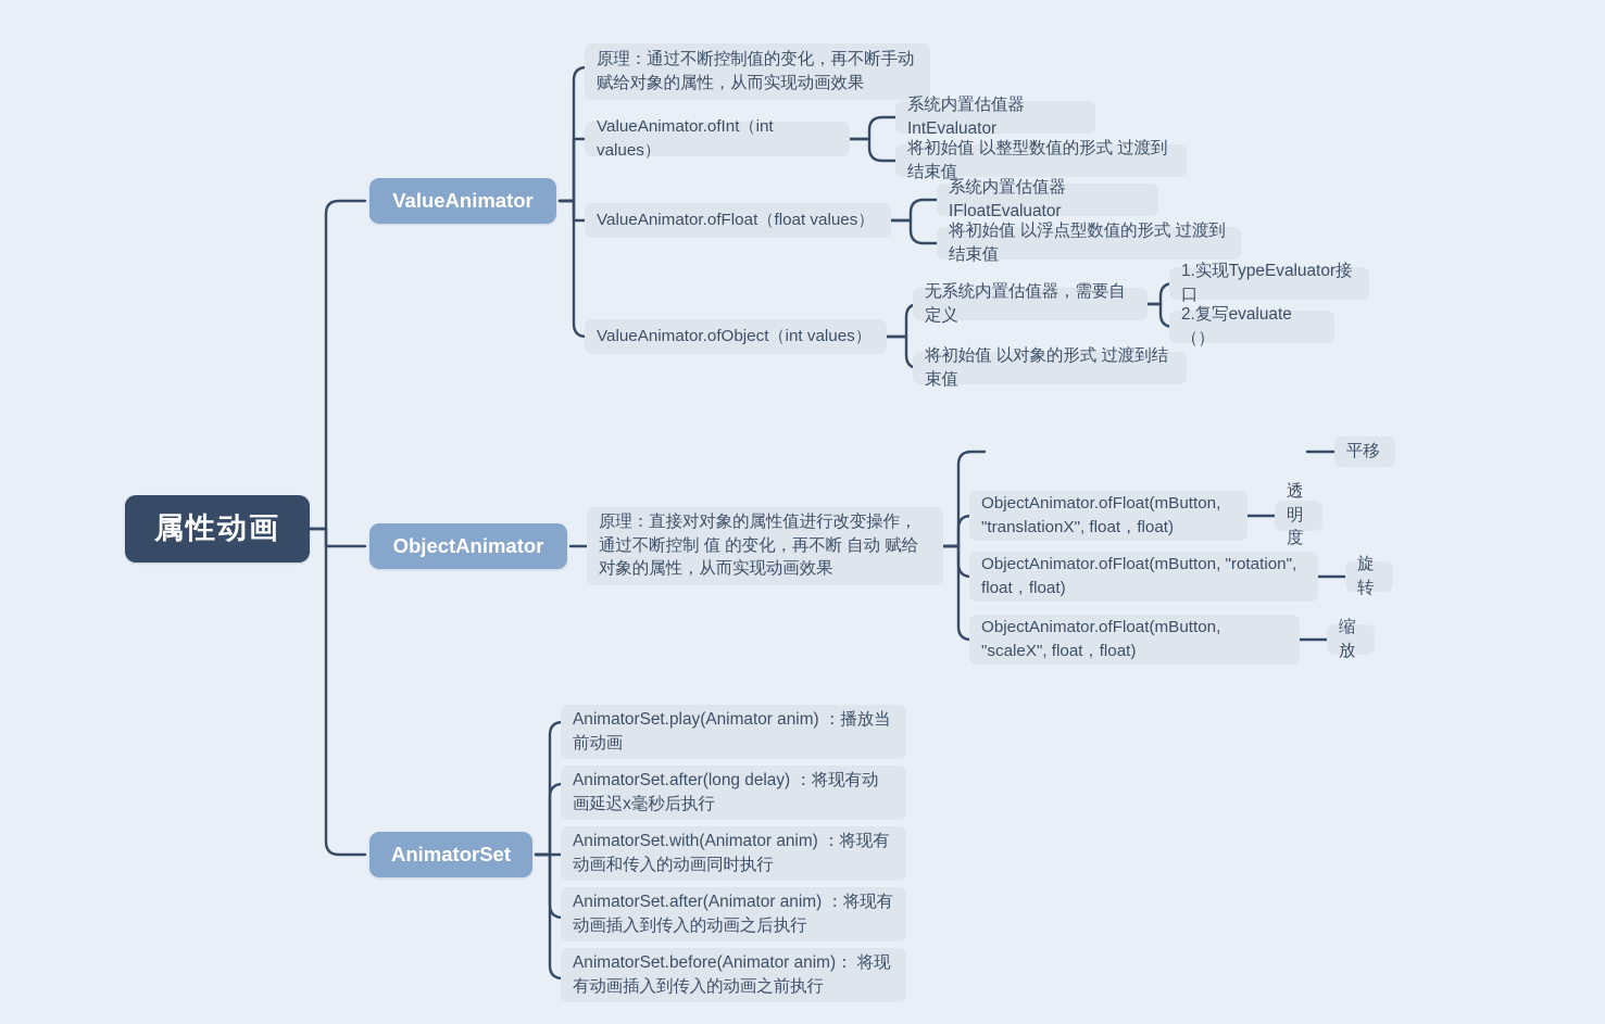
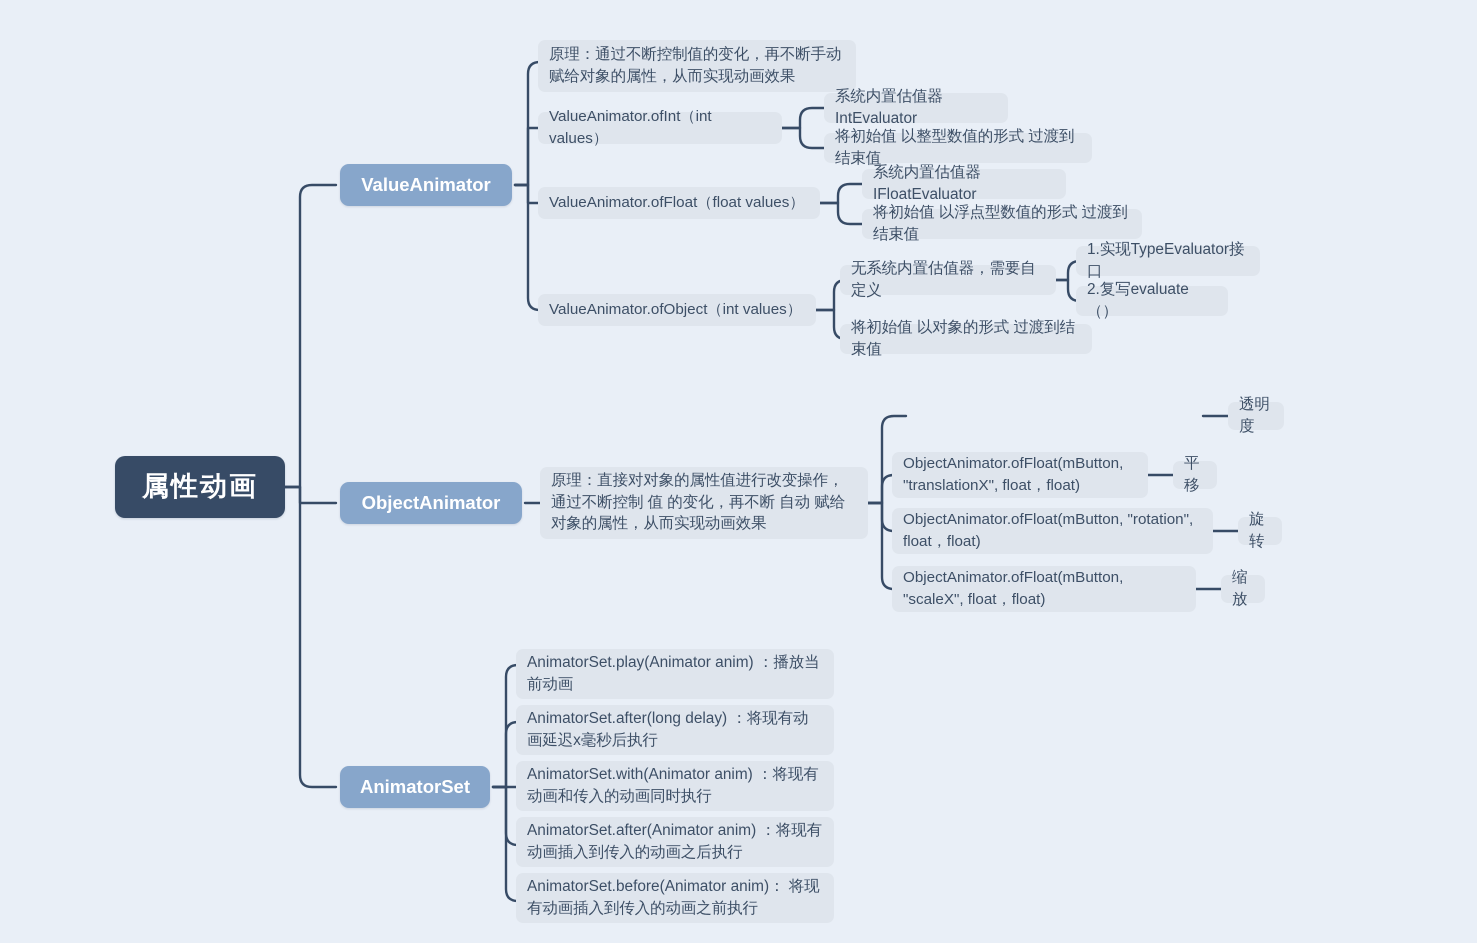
  属性动画
  ValueAnimator
  ObjectAnimator
  AnimatorSet
  原理：通过不断控制值的变化，再不断手动赋给对象的属性，从而实现动画效果
  ValueAnimator.ofInt（int values）
  系统内置估值器IntEvaluator
  将初始值 以整型数值的形式 过渡到结束值
  ValueAnimator.ofFloat（float values）
  系统内置估值器IFloatEvaluator
  将初始值 以浮点型数值的形式 过渡到结束值
  ValueAnimator.ofObject（int values）
  无系统内置估值器，需要自定义
  1.实现TypeEvaluator接口
  2.复写evaluate（）
  将初始值 以对象的形式 过渡到结束值
  原理：直接对对象的属性值进行改变操作，通过不断控制 值 的变化，再不断 自动 赋给对象的属性，从而实现动画效果
- 平移
+ 透明度
  ObjectAnimator.ofFloat(mButton, "translationX", float，float)
- 透明度
+ 平移
  ObjectAnimator.ofFloat(mButton, "rotation", float，float)
  旋转
  ObjectAnimator.ofFloat(mButton, "scaleX", float，float)
  缩放
  AnimatorSet.play(Animator anim) ：播放当前动画
  AnimatorSet.after(long delay) ：将现有动画延迟x毫秒后执行
  AnimatorSet.with(Animator anim) ：将现有动画和传入的动画同时执行
  AnimatorSet.after(Animator anim) ：将现有动画插入到传入的动画之后执行
  AnimatorSet.before(Animator anim)： 将现有动画插入到传入的动画之前执行
